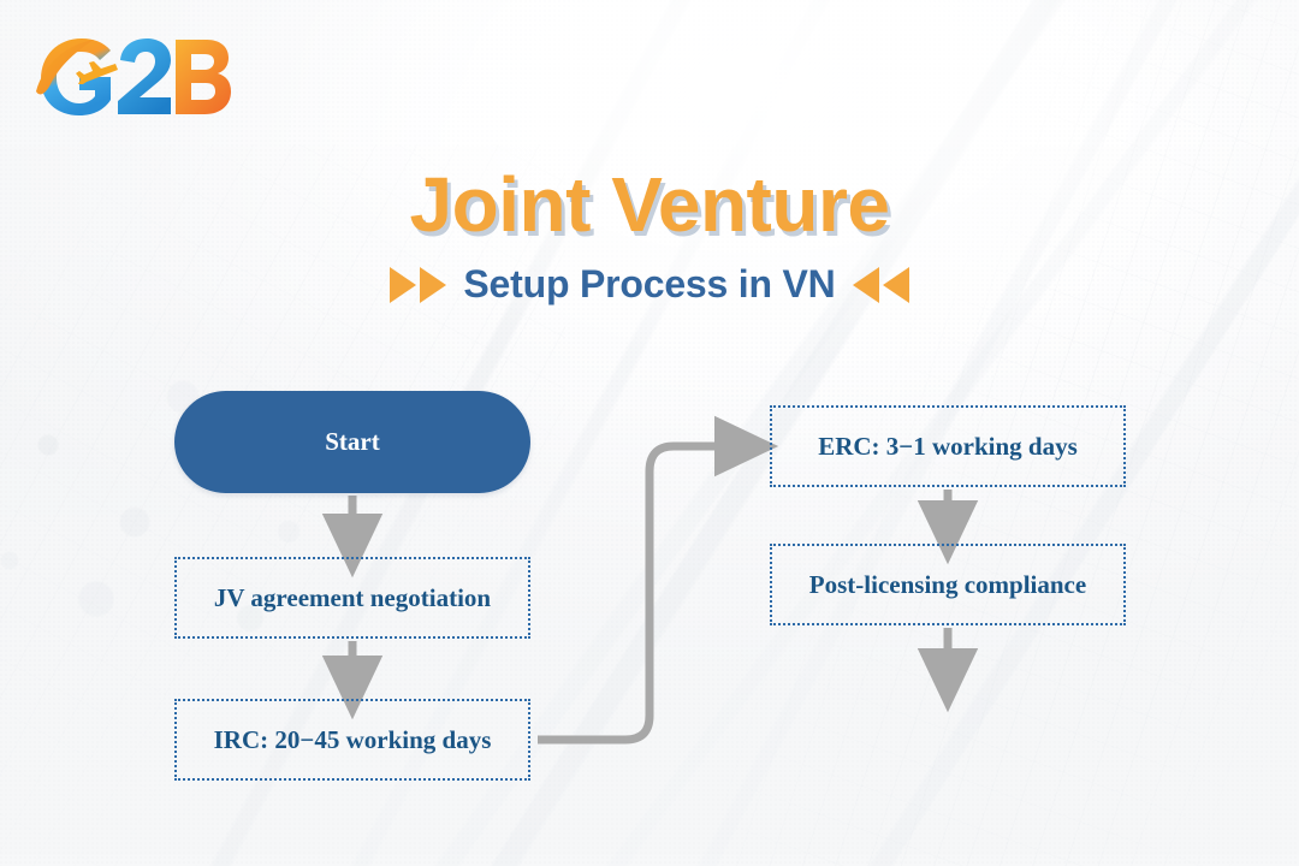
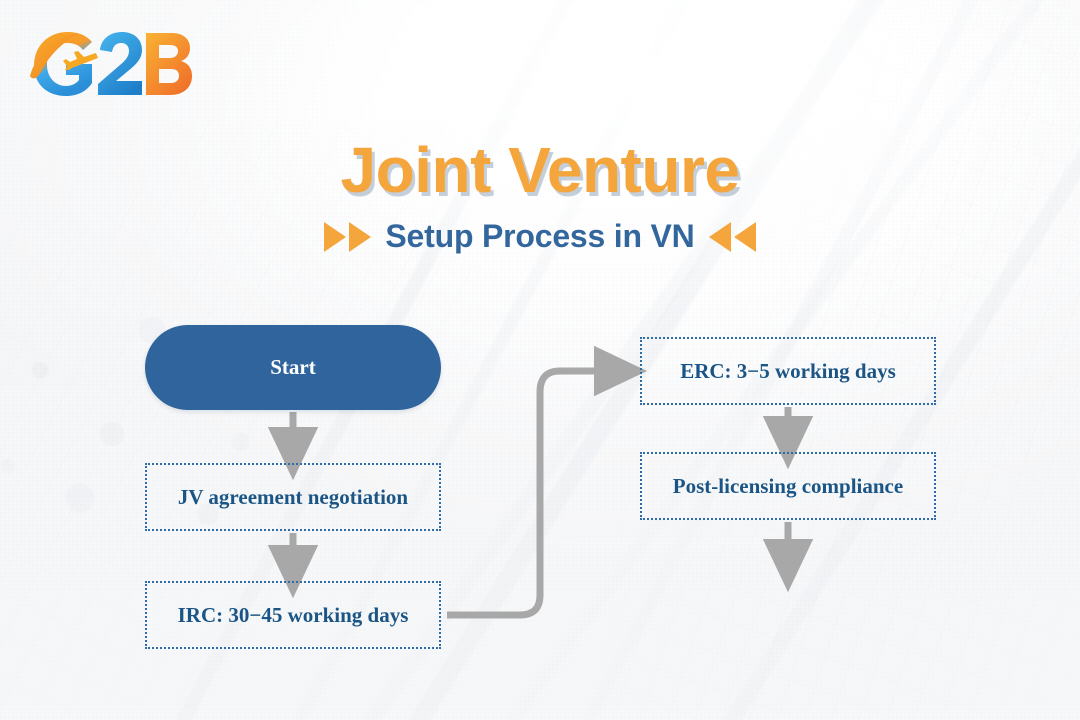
  Joint Venture
  Setup Process in VN
  Start
  JV agreement negotiation
- IRC: 20−45 working days
+ IRC: 30−45 working days
- ERC: 3−1 working days
+ ERC: 3−5 working days
  Post-licensing compliance
